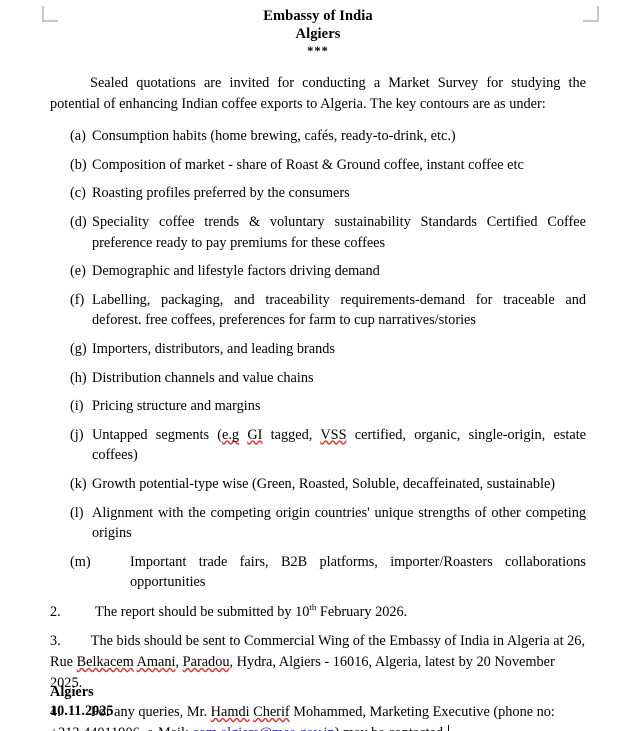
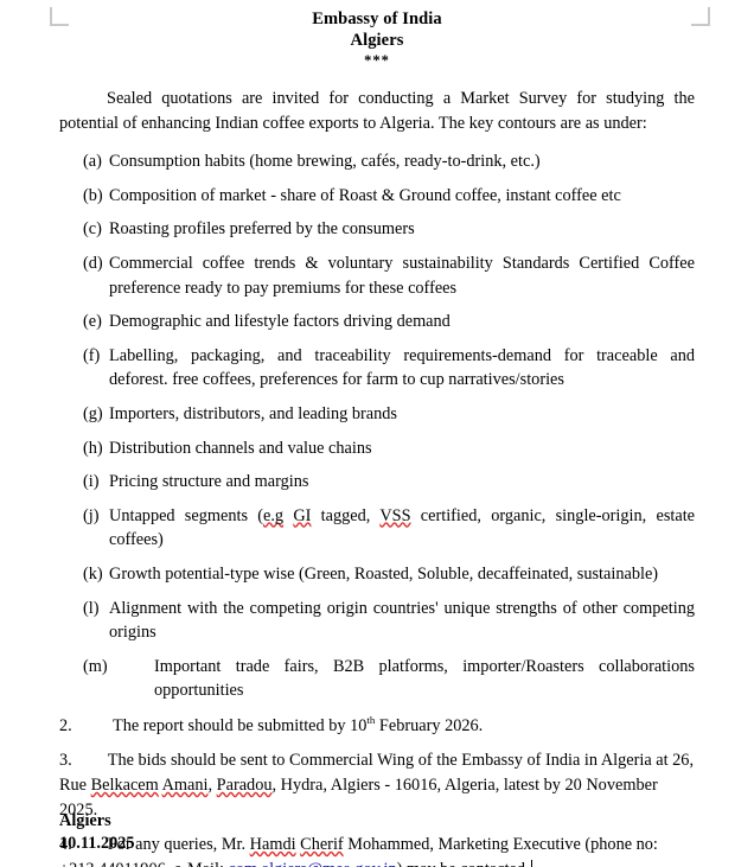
  Embassy of India
  Algiers
  ***
  Sealed quotations are invited for conducting a Market Survey for studying the potential of enhancing Indian coffee exports to Algeria. The key contours are as under:
  (a)
  Consumption habits (home brewing, cafés, ready-to-drink, etc.)
  (b)
  Composition of market - share of Roast & Ground coffee, instant coffee etc
  (c)
  Roasting profiles preferred by the consumers
  (d)
- Speciality coffee trends & voluntary sustainability Standards Certified Coffee preference ready to pay premiums for these coffees
+ Commercial coffee trends & voluntary sustainability Standards Certified Coffee preference ready to pay premiums for these coffees
  (e)
  Demographic and lifestyle factors driving demand
  (f)
  Labelling, packaging, and traceability requirements-demand for traceable and deforest. free coffees, preferences for farm to cup narratives/stories
  (g)
  Importers, distributors, and leading brands
  (h)
  Distribution channels and value chains
  (i)
  Pricing structure and margins
  (j)
  Untapped segments (e.g GI tagged, VSS certified, organic, single-origin, estate coffees)
  (k)
  Growth potential-type wise (Green, Roasted, Soluble, decaffeinated, sustainable)
  (l)
  Alignment with the competing origin countries' unique strengths of other competing origins
  (m)
  Important trade fairs, B2B platforms, importer/Roasters collaborations opportunities
  2.
  The report should be submitted by 10th February 2026.
  3. The bids should be sent to Commercial Wing of the Embassy of India in Algeria at 26, Rue Belkacem Amani, Paradou, Hydra, Algiers - 16016, Algeria, latest by 20 November 2025.
  Algiers
  10.11.2025
